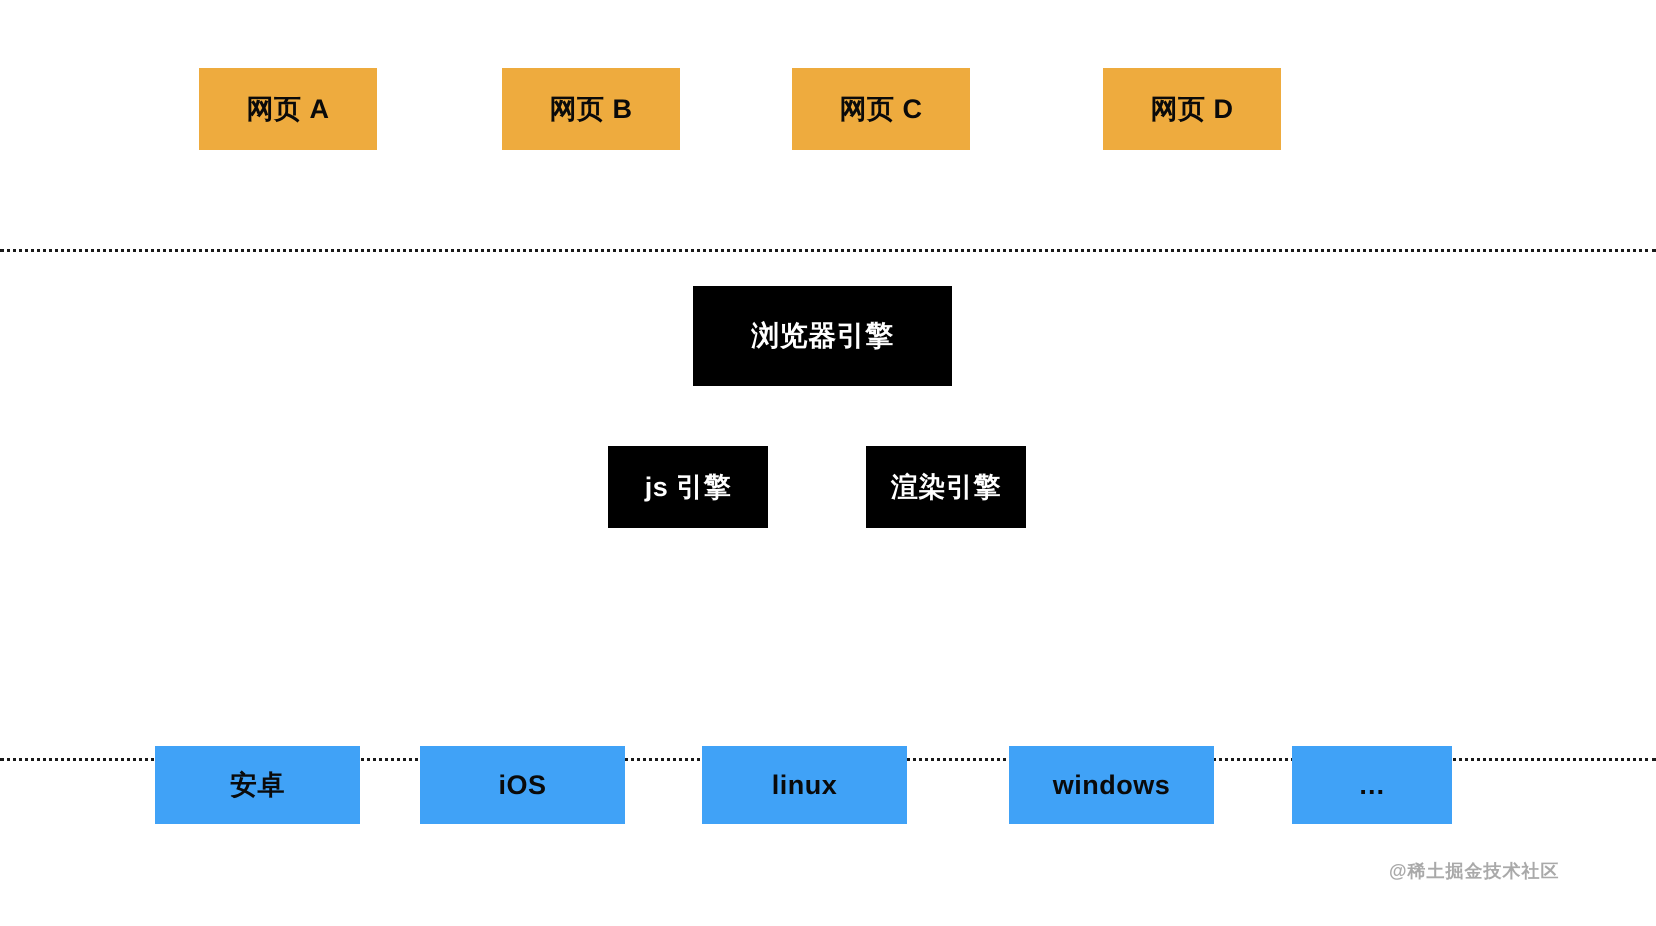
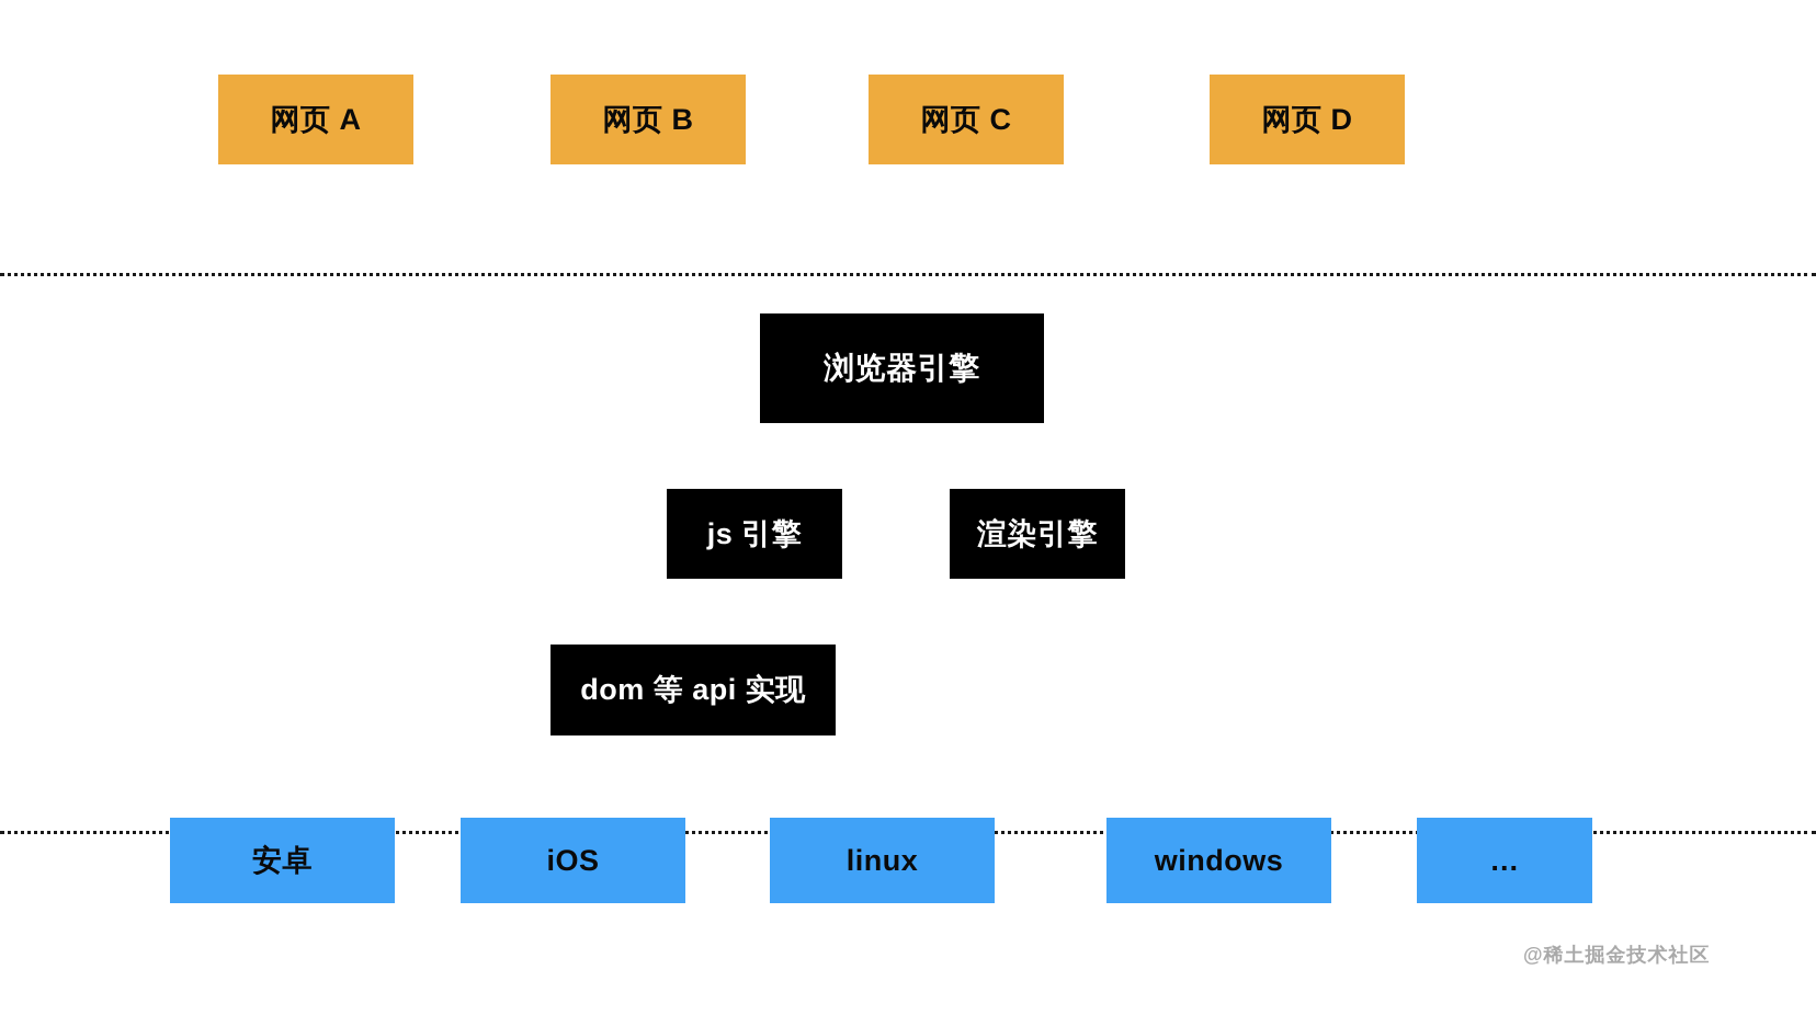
  网页 A
  网页 B
  网页 C
  网页 D
  浏览器引擎
  js 引擎
  渲染引擎
+ dom 等 api 实现
  安卓
  iOS
  linux
  windows
  …
  @稀土掘金技术社区
